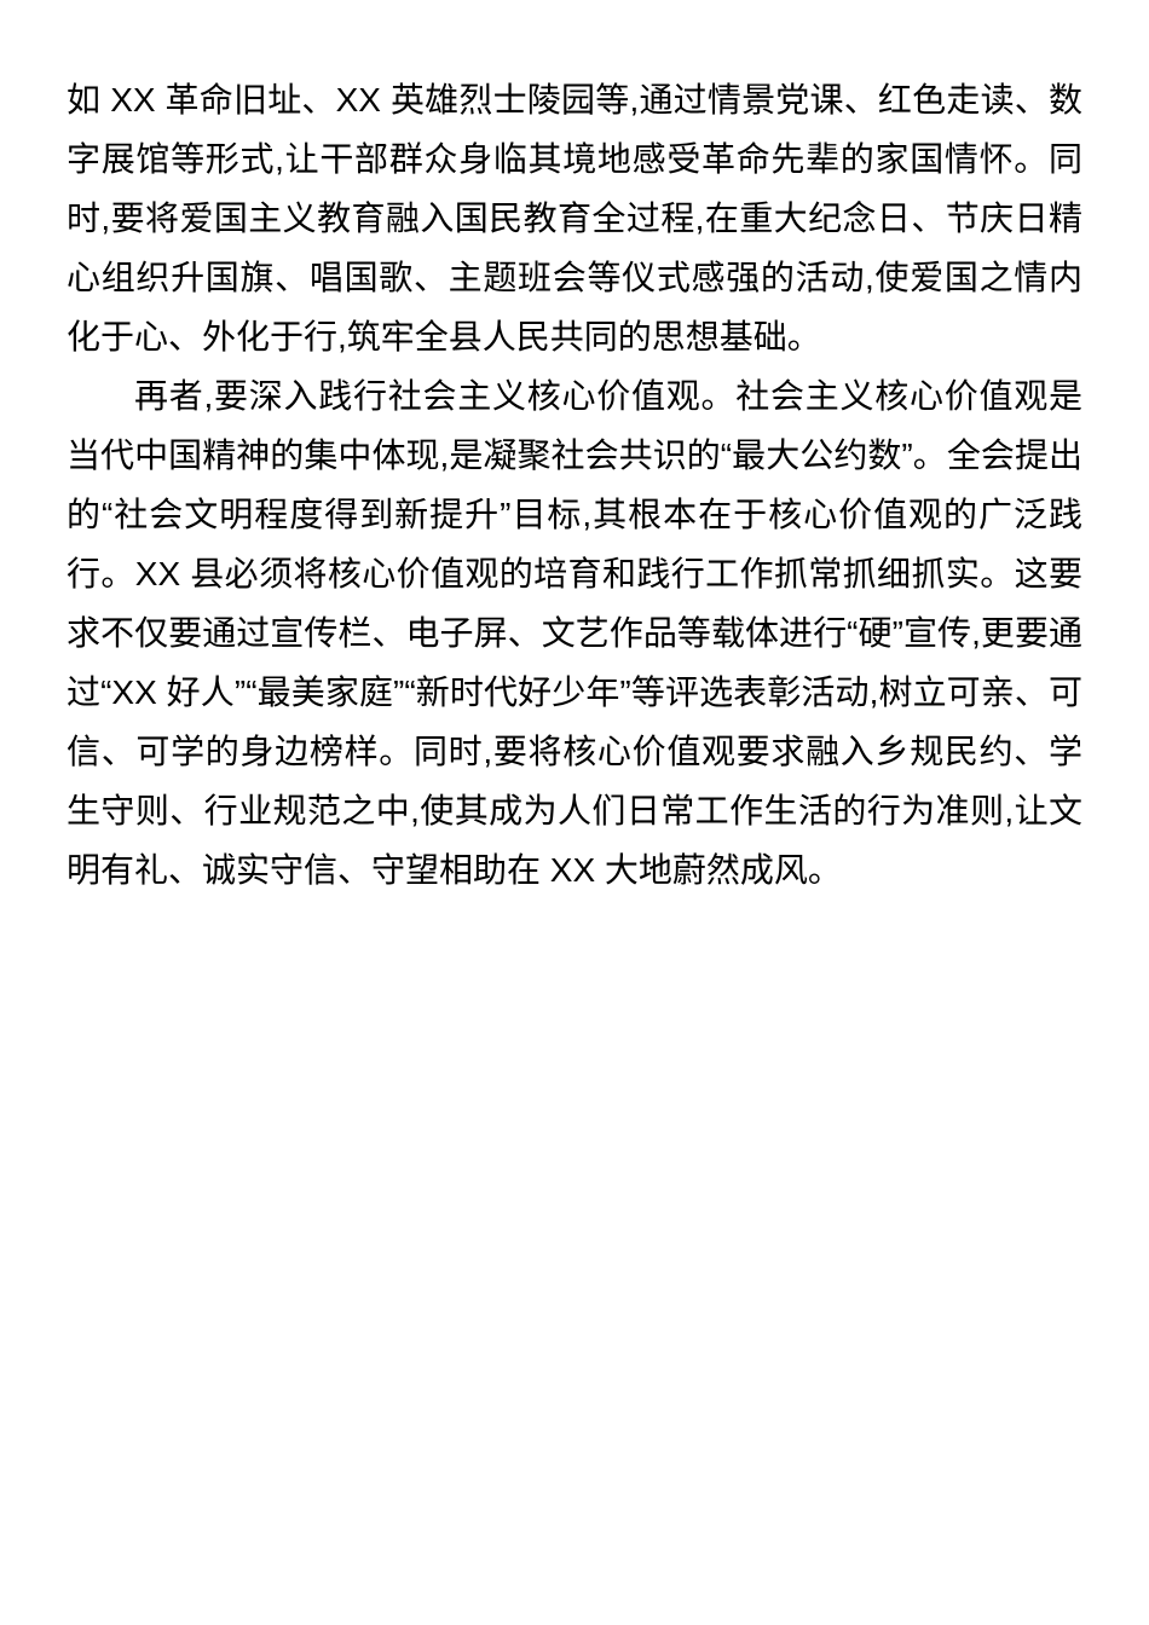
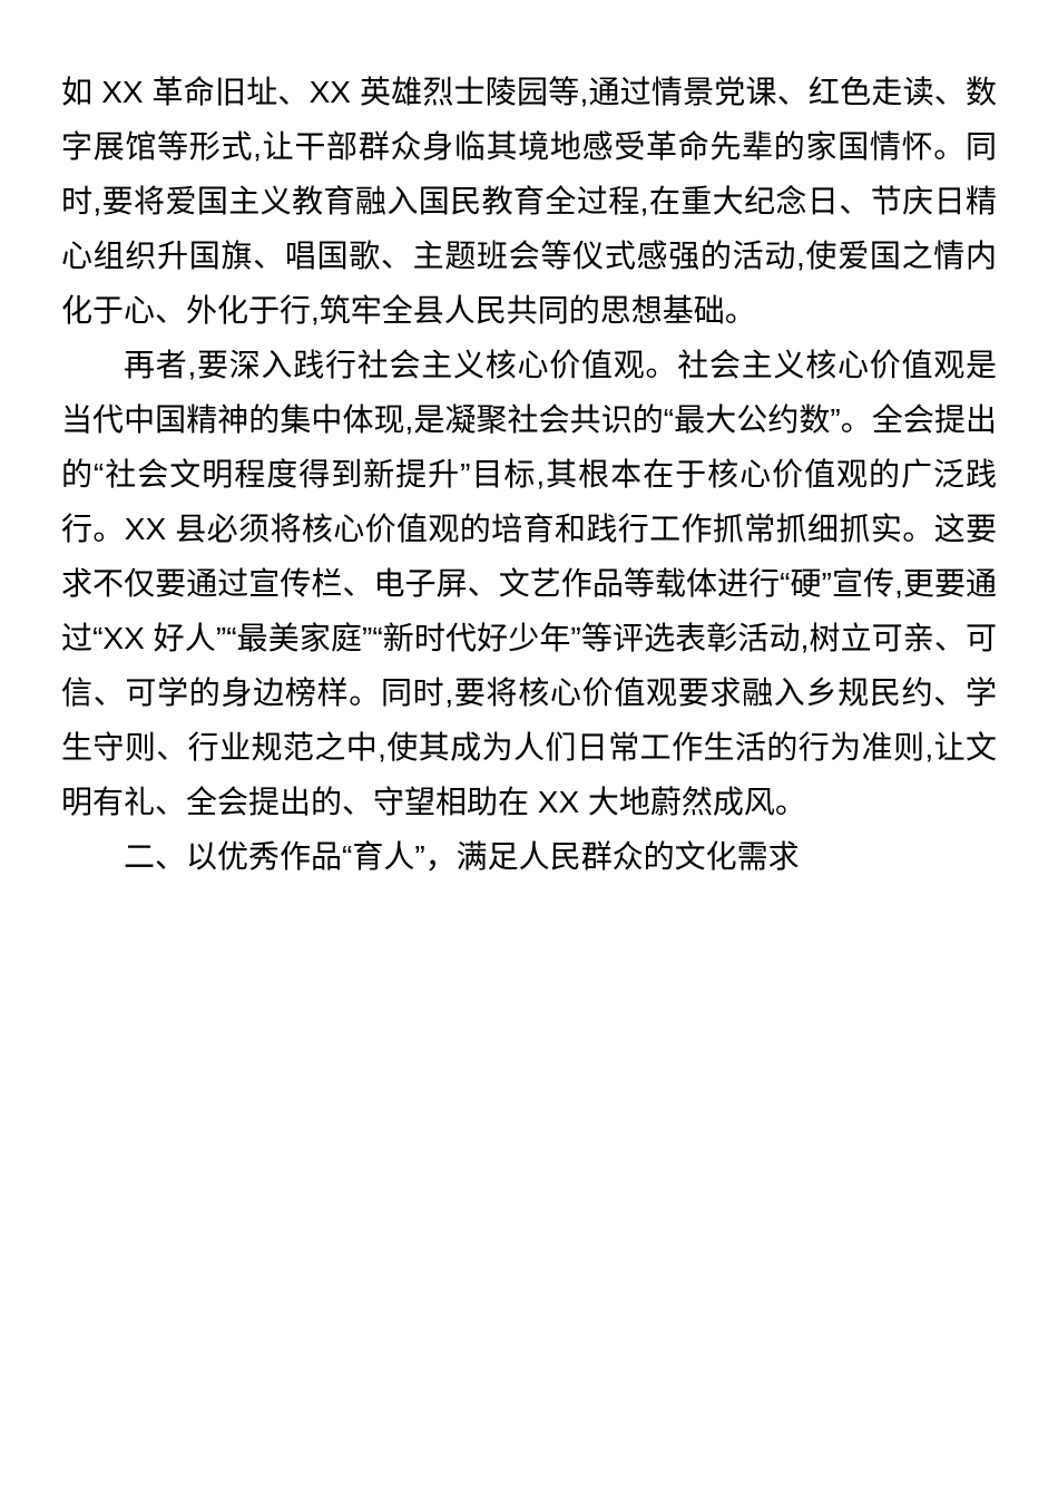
  如 XX 革命旧址、XX 英雄烈士陵园等,通过情景党课、红色走读、数字展馆等形式,让干部群众身临其境地感受革命先辈的家国情怀。同时,要将爱国主义教育融入国民教育全过程,在重大纪念日、节庆日精心组织升国旗、唱国歌、主题班会等仪式感强的活动,使爱国之情内化于心、外化于行,筑牢全县人民共同的思想基础。
- 再者,要深入践行社会主义核心价值观。社会主义核心价值观是当代中国精神的集中体现,是凝聚社会共识的“最大公约数”。全会提出的“社会文明程度得到新提升”目标,其根本在于核心价值观的广泛践行。XX 县必须将核心价值观的培育和践行工作抓常抓细抓实。这要求不仅要通过宣传栏、电子屏、文艺作品等载体进行“硬”宣传,更要通过“XX 好人”“最美家庭”“新时代好少年”等评选表彰活动,树立可亲、可信、可学的身边榜样。同时,要将核心价值观要求融入乡规民约、学生守则、行业规范之中,使其成为人们日常工作生活的行为准则,让文明有礼、诚实守信、守望相助在 XX 大地蔚然成风。
+ 再者,要深入践行社会主义核心价值观。社会主义核心价值观是当代中国精神的集中体现,是凝聚社会共识的“最大公约数”。全会提出的“社会文明程度得到新提升”目标,其根本在于核心价值观的广泛践行。XX 县必须将核心价值观的培育和践行工作抓常抓细抓实。这要求不仅要通过宣传栏、电子屏、文艺作品等载体进行“硬”宣传,更要通过“XX 好人”“最美家庭”“新时代好少年”等评选表彰活动,树立可亲、可信、可学的身边榜样。同时,要将核心价值观要求融入乡规民约、学生守则、行业规范之中,使其成为人们日常工作生活的行为准则,让文明有礼、全会提出的、守望相助在 XX 大地蔚然成风。
+ 二、以优秀作品“育人”，满足人民群众的文化需求
